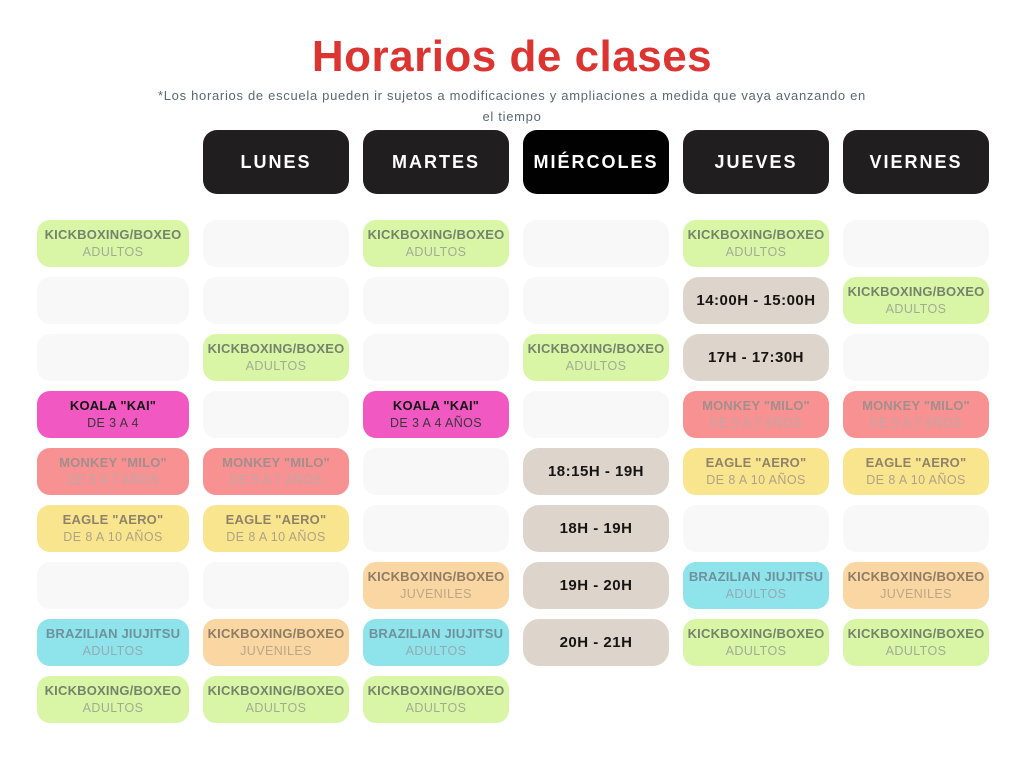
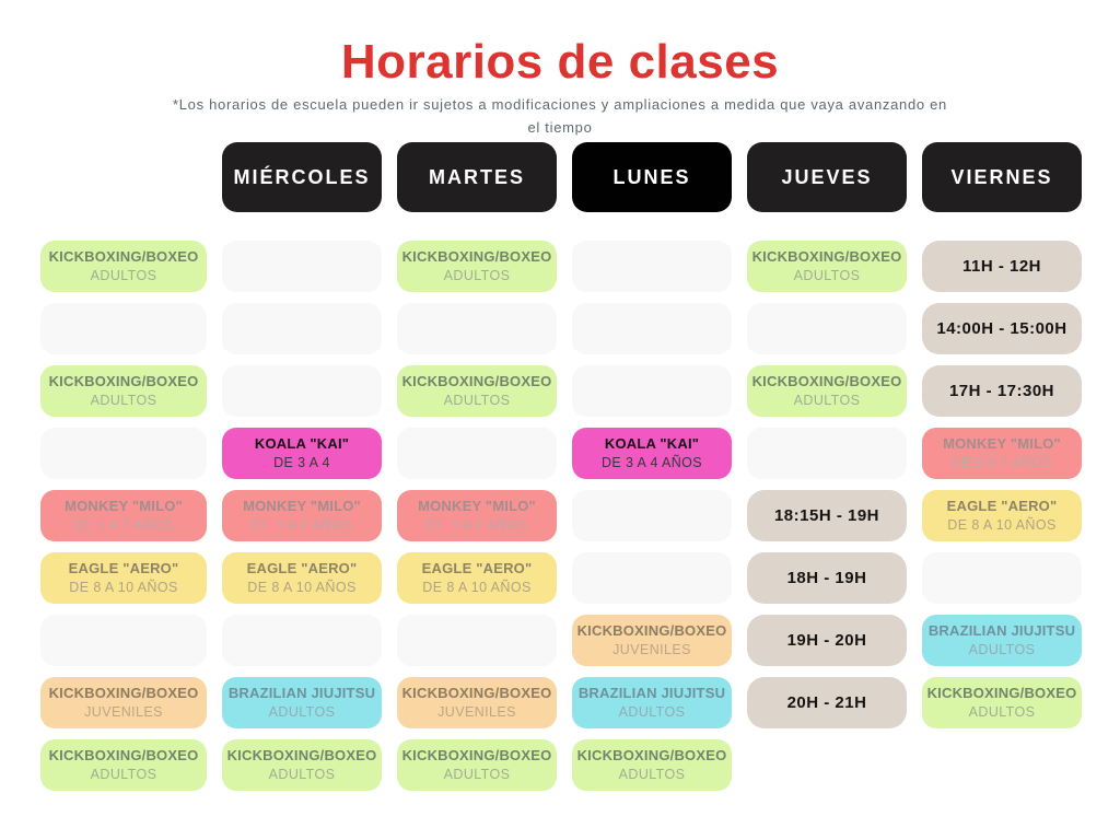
  Horarios de clases
  *Los horarios de escuela pueden ir sujetos a modificaciones y ampliaciones a medida que vaya avanzando en el tiempo
- LUNES
+ MIÉRCOLES
  MARTES
- MIÉRCOLES
+ LUNES
  JUEVES
  VIERNES
  KICKBOXING/BOXEO
  ADULTOS
  KICKBOXING/BOXEO
  ADULTOS
  KICKBOXING/BOXEO
  ADULTOS
+ 11H - 12H
  14:00H - 15:00H
  KICKBOXING/BOXEO
  ADULTOS
  KICKBOXING/BOXEO
  ADULTOS
  KICKBOXING/BOXEO
  ADULTOS
  17H - 17:30H
  KOALA "KAI"
  DE 3 A 4
  KOALA "KAI"
  DE 3 A 4 AÑOS
  MONKEY "MILO"
  DE 5 A 7 AÑOS
  MONKEY "MILO"
  DE 5 A 7 AÑOS
  MONKEY "MILO"
  DE 5 A 7 AÑOS
  MONKEY "MILO"
  DE 5 A 7 AÑOS
  18:15H - 19H
  EAGLE "AERO"
  DE 8 A 10 AÑOS
  EAGLE "AERO"
  DE 8 A 10 AÑOS
  EAGLE "AERO"
  DE 8 A 10 AÑOS
  EAGLE "AERO"
  DE 8 A 10 AÑOS
  18H - 19H
  KICKBOXING/BOXEO
  JUVENILES
  19H - 20H
  BRAZILIAN JIUJITSU
  ADULTOS
  KICKBOXING/BOXEO
  JUVENILES
  BRAZILIAN JIUJITSU
  ADULTOS
  KICKBOXING/BOXEO
  JUVENILES
  BRAZILIAN JIUJITSU
  ADULTOS
  20H - 21H
  KICKBOXING/BOXEO
  ADULTOS
  KICKBOXING/BOXEO
  ADULTOS
  KICKBOXING/BOXEO
  ADULTOS
  KICKBOXING/BOXEO
  ADULTOS
  KICKBOXING/BOXEO
  ADULTOS
